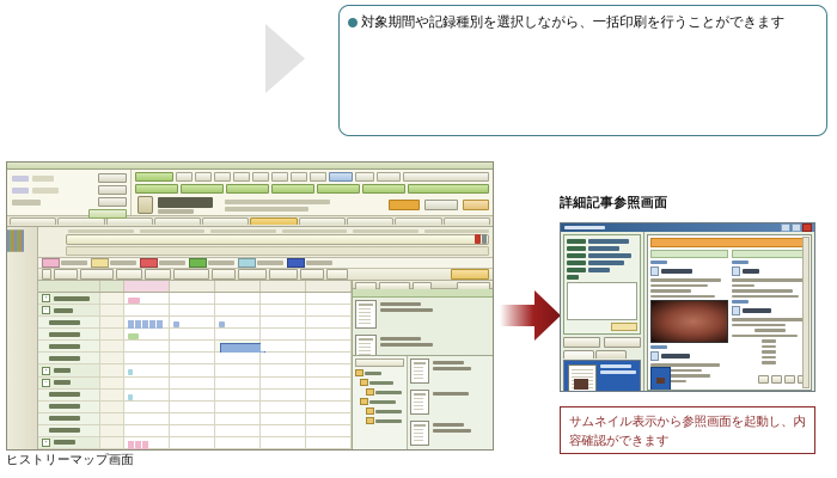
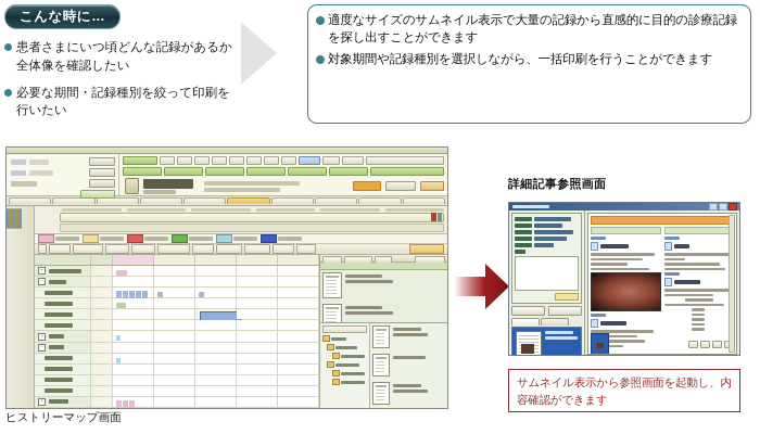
+ こんな時に…
+ 患者さまにいつ頃どんな記録があるか全体像を確認したい
+ 必要な期間・記録種別を絞って印刷を行いたい
+ 適度なサイズのサムネイル表示で大量の記録から直感的に目的の診療記録を探し出すことができます
  対象期間や記録種別を選択しながら、一括印刷を行うことができます
  詳細記事参照画面
  ヒストリーマップ画面
  サムネイル表示から参照画面を起動し、内容確認ができます
